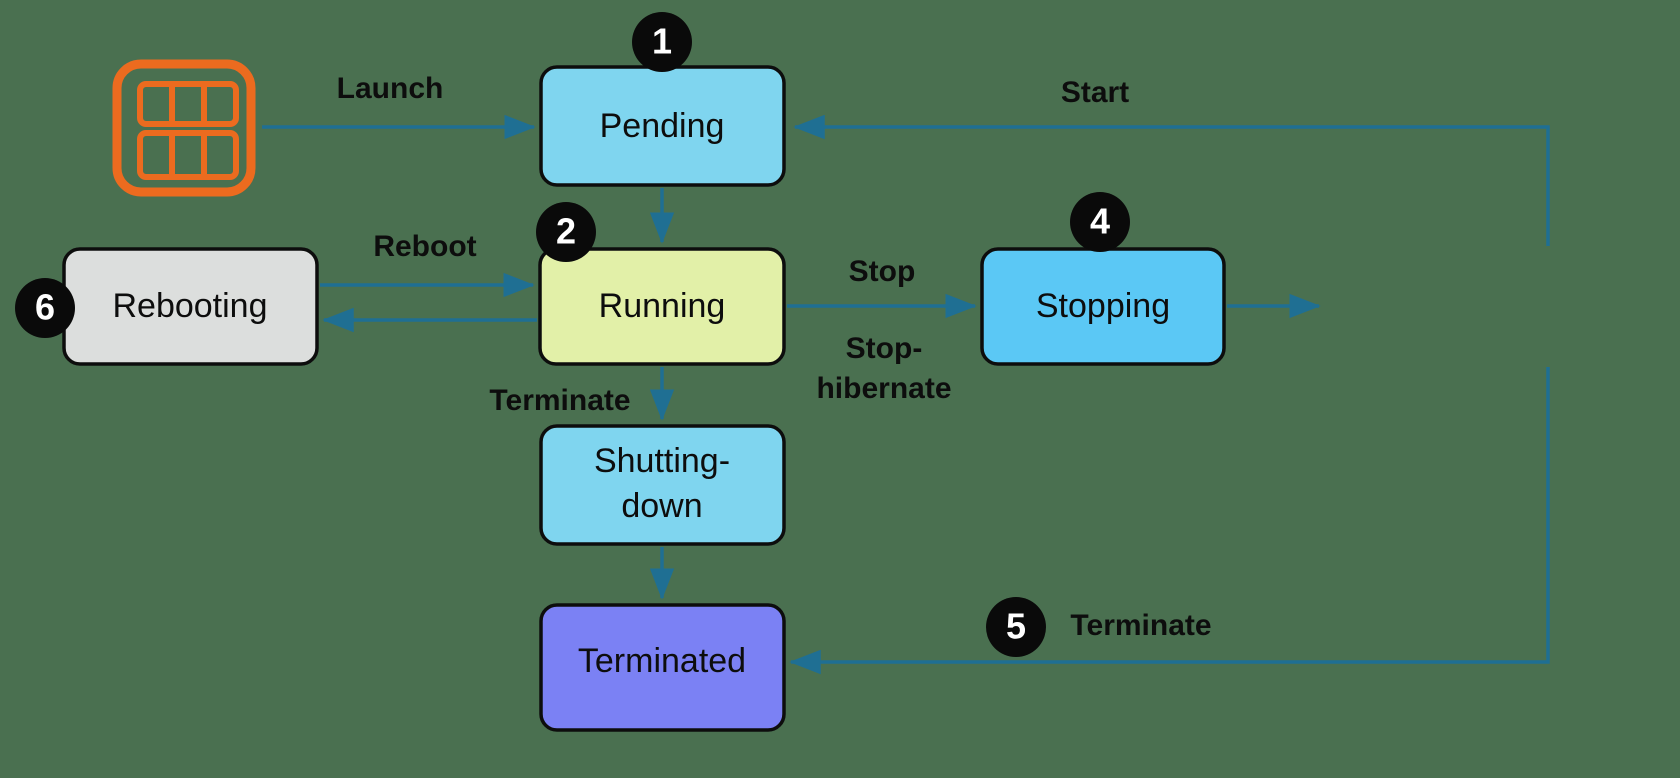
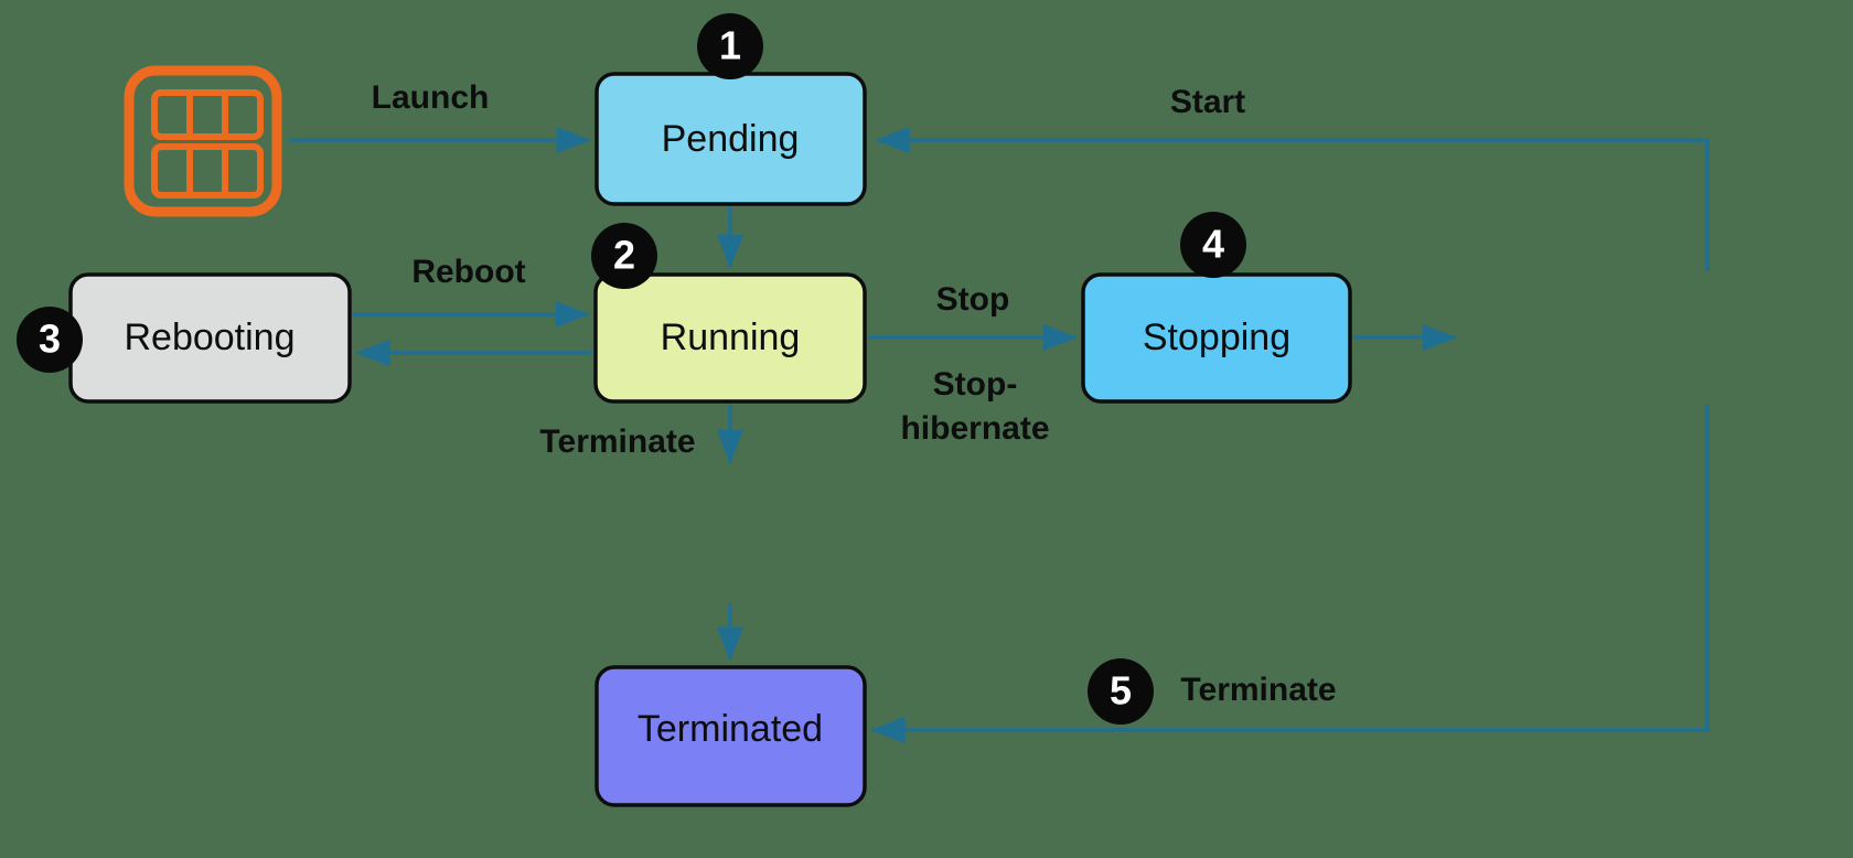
  Pending
  Rebooting
  Running
  Stopping
- Shutting-
- down
  Terminated
  Launch
  Start
  Reboot
  Stop
  Stop-
  hibernate
  Terminate
  Terminate
  1
  2
- 6
+ 3
  4
  5
